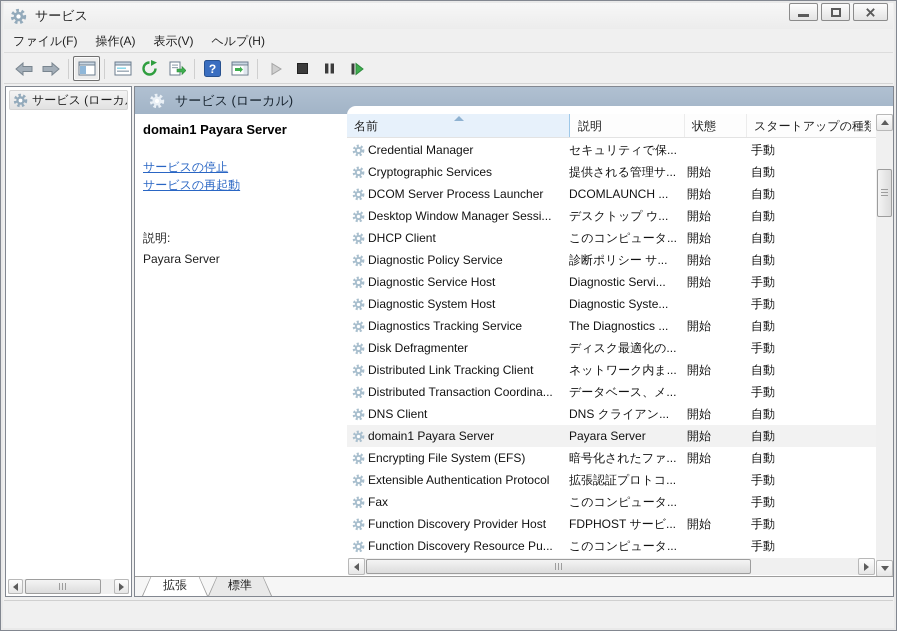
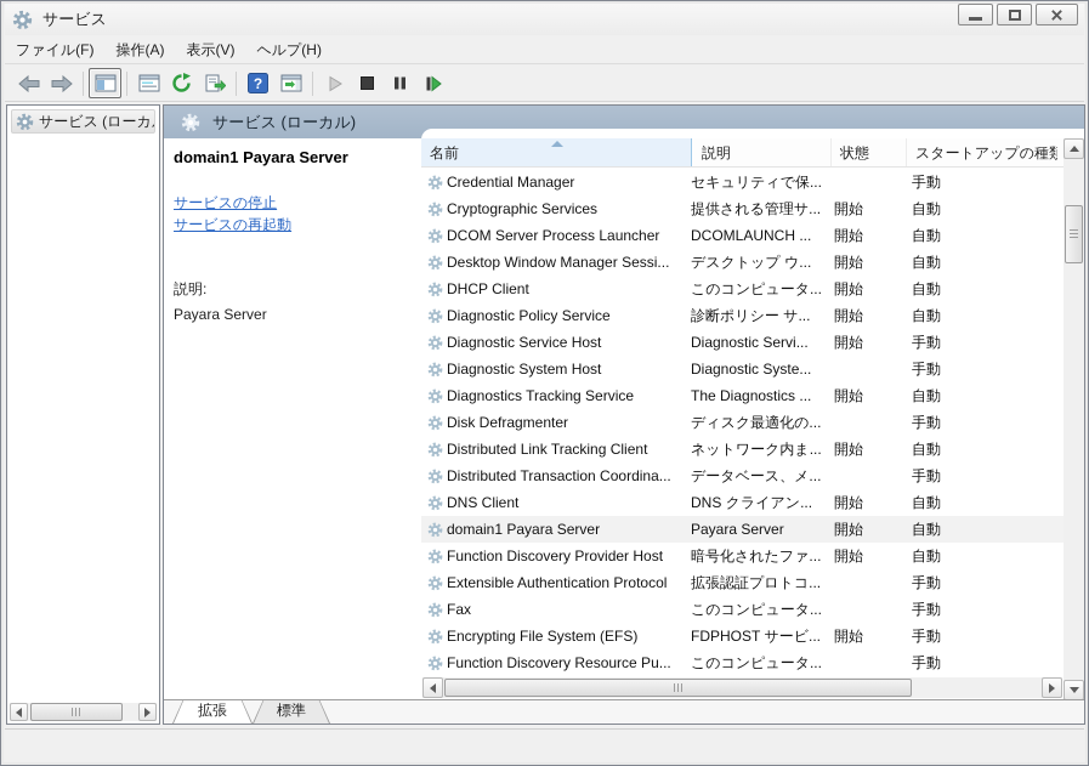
  サービス
  ファイル(F)
  操作(A)
  表示(V)
  ヘルプ(H)
  ?
  サービス (ローカ
  サービス (ローカル)
  domain1 Payara Server
  サービスの停止
  サービスの再起動
  説明:
  Payara Server
  名前
  説明
  状態
  スタートアップの種類
  Credential Manager
  セキュリティで保...
  手動
  Cryptographic Services
  提供される管理サ...
  開始
  自動
  DCOM Server Process Launcher
  DCOMLAUNCH ...
  開始
  自動
  Desktop Window Manager Sessi...
  デスクトップ ウ...
  開始
  自動
  DHCP Client
  このコンピュータ...
  開始
  自動
  Diagnostic Policy Service
  診断ポリシー サ...
  開始
  自動
  Diagnostic Service Host
  Diagnostic Servi...
  開始
  手動
  Diagnostic System Host
  Diagnostic Syste...
  手動
  Diagnostics Tracking Service
  The Diagnostics ...
  開始
  自動
  Disk Defragmenter
  ディスク最適化の...
  手動
  Distributed Link Tracking Client
  ネットワーク内ま...
  開始
  自動
  Distributed Transaction Coordina...
  データベース、メ...
  手動
  DNS Client
  DNS クライアン...
  開始
  自動
  domain1 Payara Server
  Payara Server
  開始
  自動
- Encrypting File System (EFS)
+ Function Discovery Provider Host
  暗号化されたファ...
  開始
  自動
  Extensible Authentication Protocol
  拡張認証プロトコ...
  手動
  Fax
  このコンピュータ...
  手動
- Function Discovery Provider Host
+ Encrypting File System (EFS)
  FDPHOST サービ...
  開始
  手動
  Function Discovery Resource Pu...
  このコンピュータ...
  手動
  拡張
  標準
